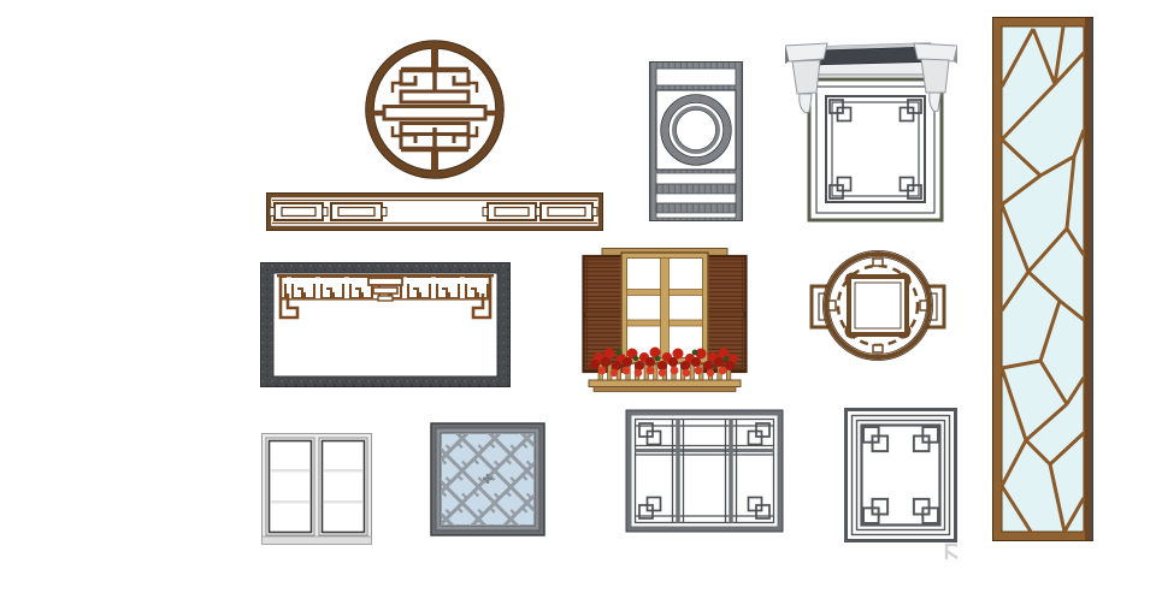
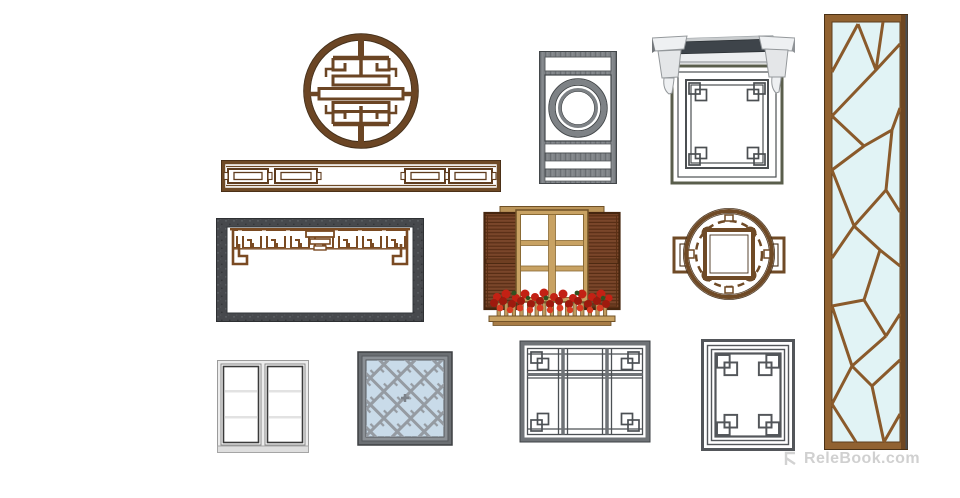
+ ReleBook.com
